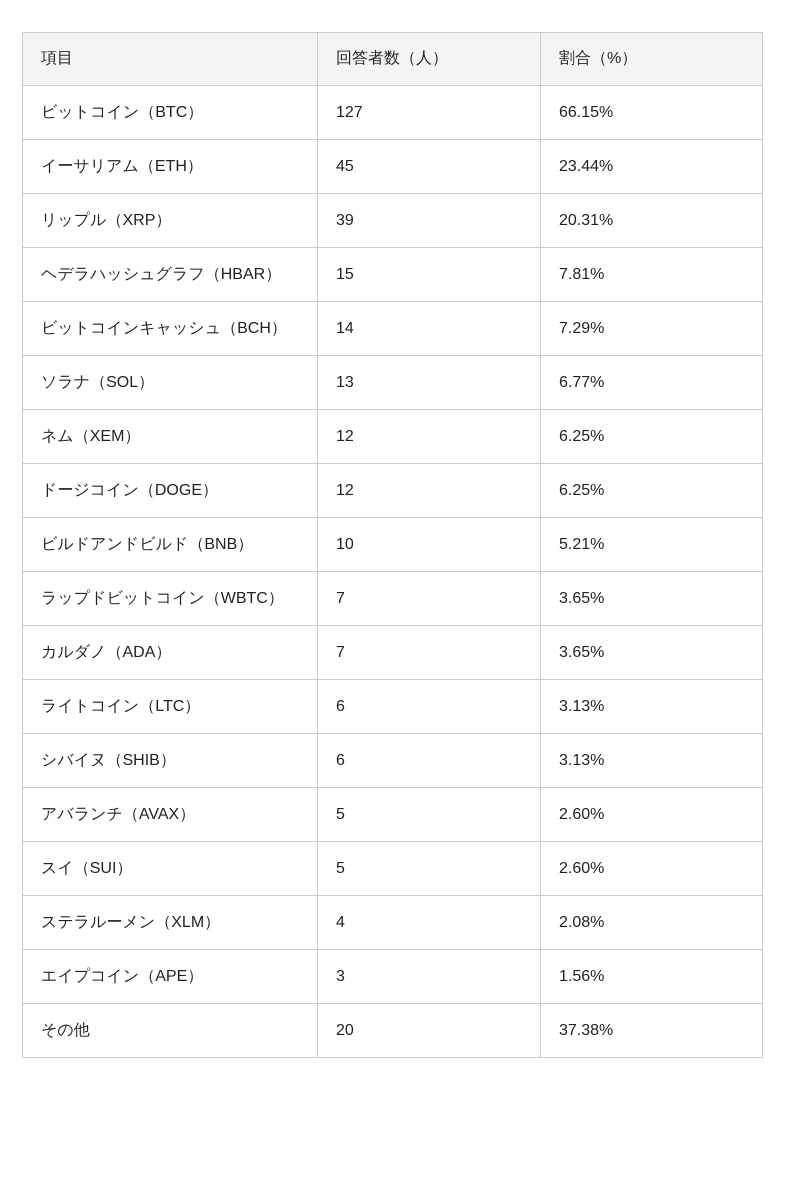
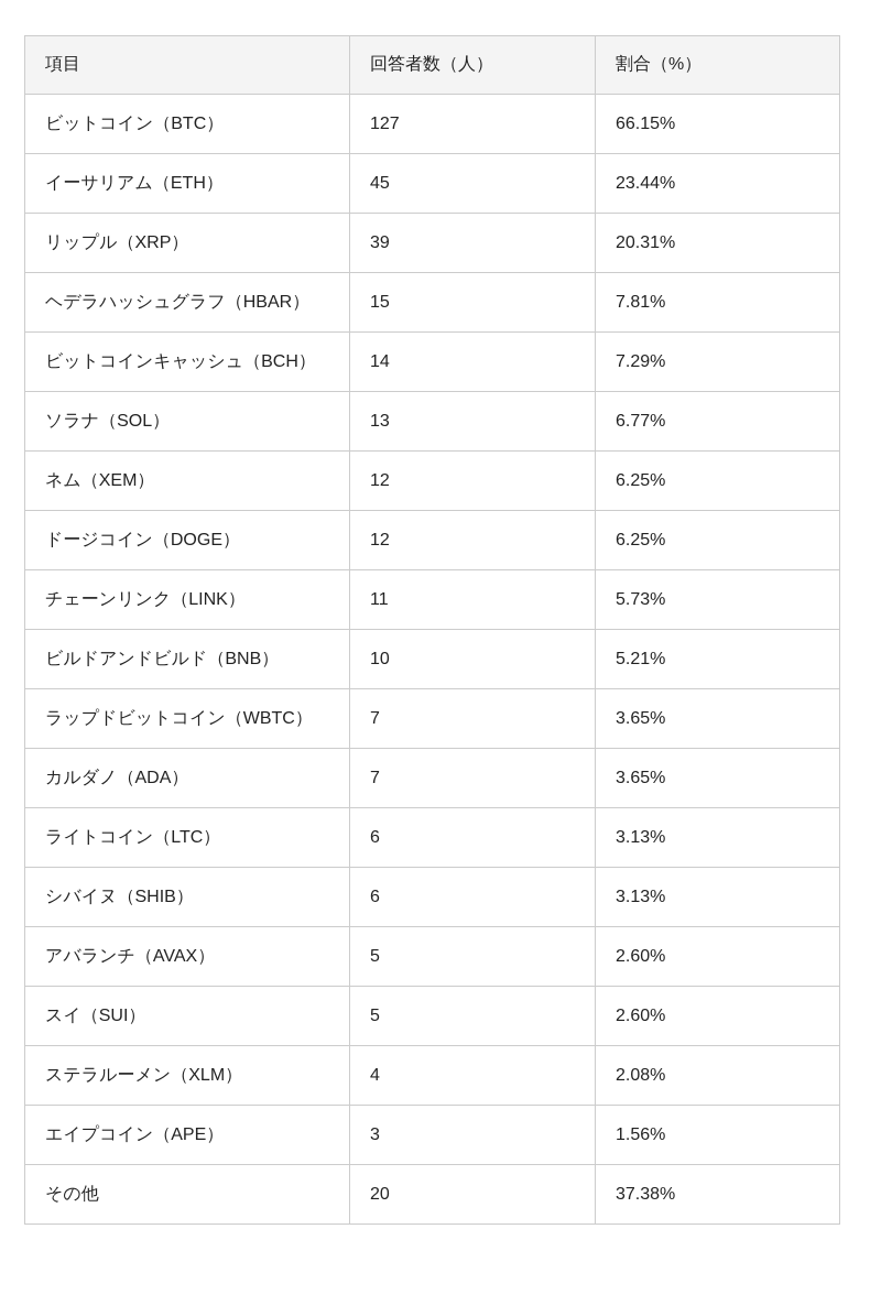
  項目	回答者数（人）	割合（%）
  ビットコイン（BTC）	127	66.15%
  イーサリアム（ETH）	45	23.44%
  リップル（XRP）	39	20.31%
  ヘデラハッシュグラフ（HBAR）	15	7.81%
  ビットコインキャッシュ（BCH）	14	7.29%
  ソラナ（SOL）	13	6.77%
  ネム（XEM）	12	6.25%
  ドージコイン（DOGE）	12	6.25%
+ チェーンリンク（LINK）	11	5.73%
  ビルドアンドビルド（BNB）	10	5.21%
  ラップドビットコイン（WBTC）	7	3.65%
  カルダノ（ADA）	7	3.65%
  ライトコイン（LTC）	6	3.13%
  シバイヌ（SHIB）	6	3.13%
  アバランチ（AVAX）	5	2.60%
  スイ（SUI）	5	2.60%
  ステラルーメン（XLM）	4	2.08%
  エイプコイン（APE）	3	1.56%
  その他	20	37.38%
